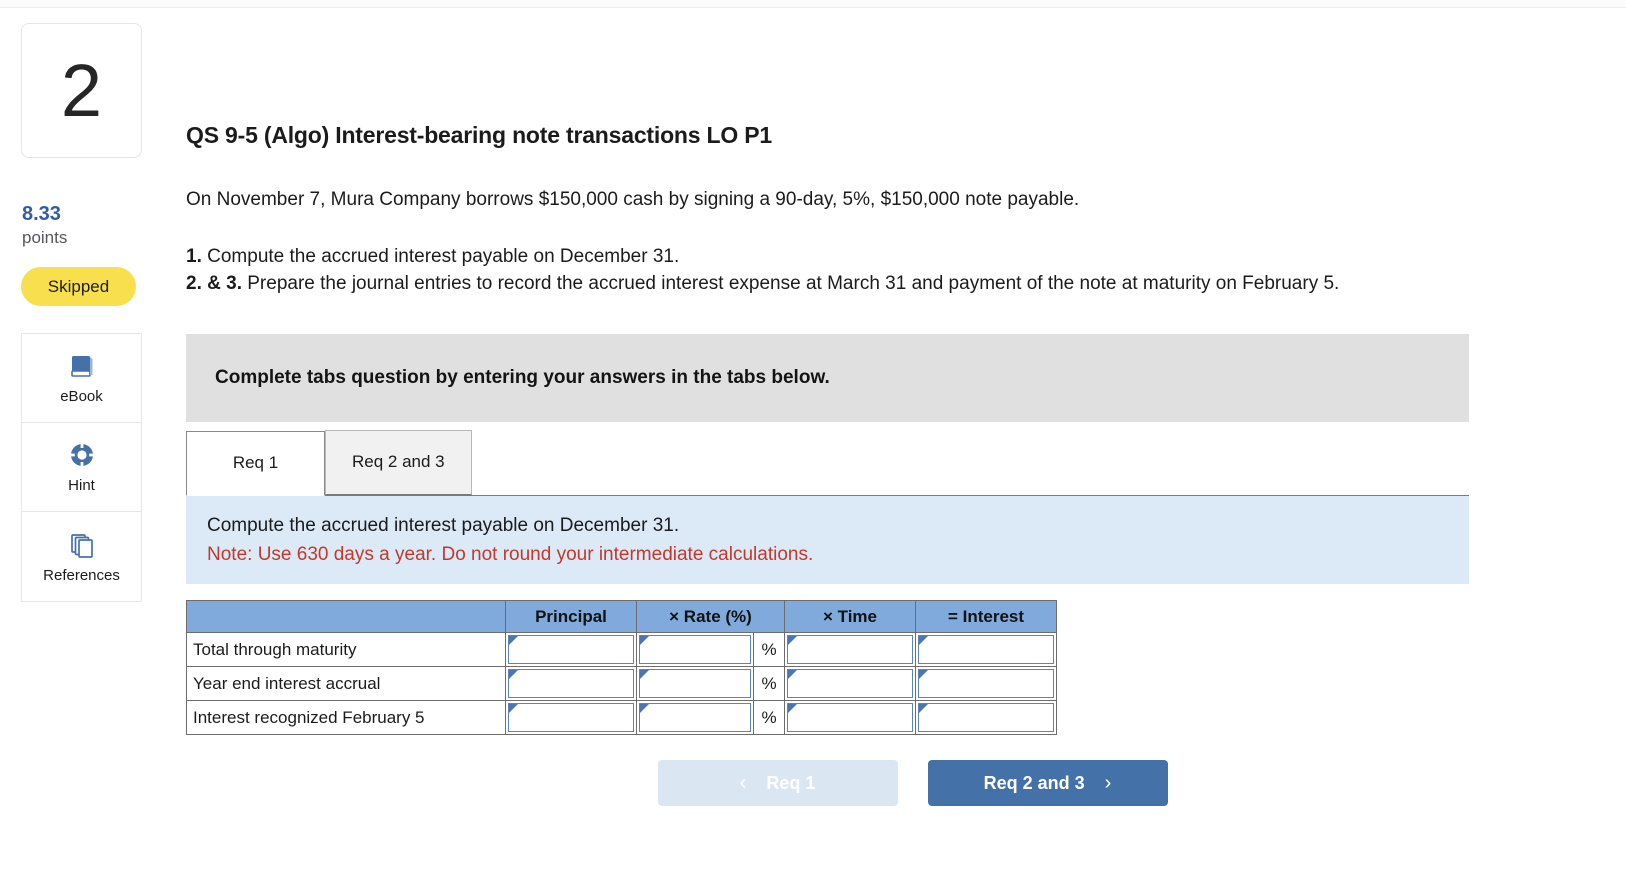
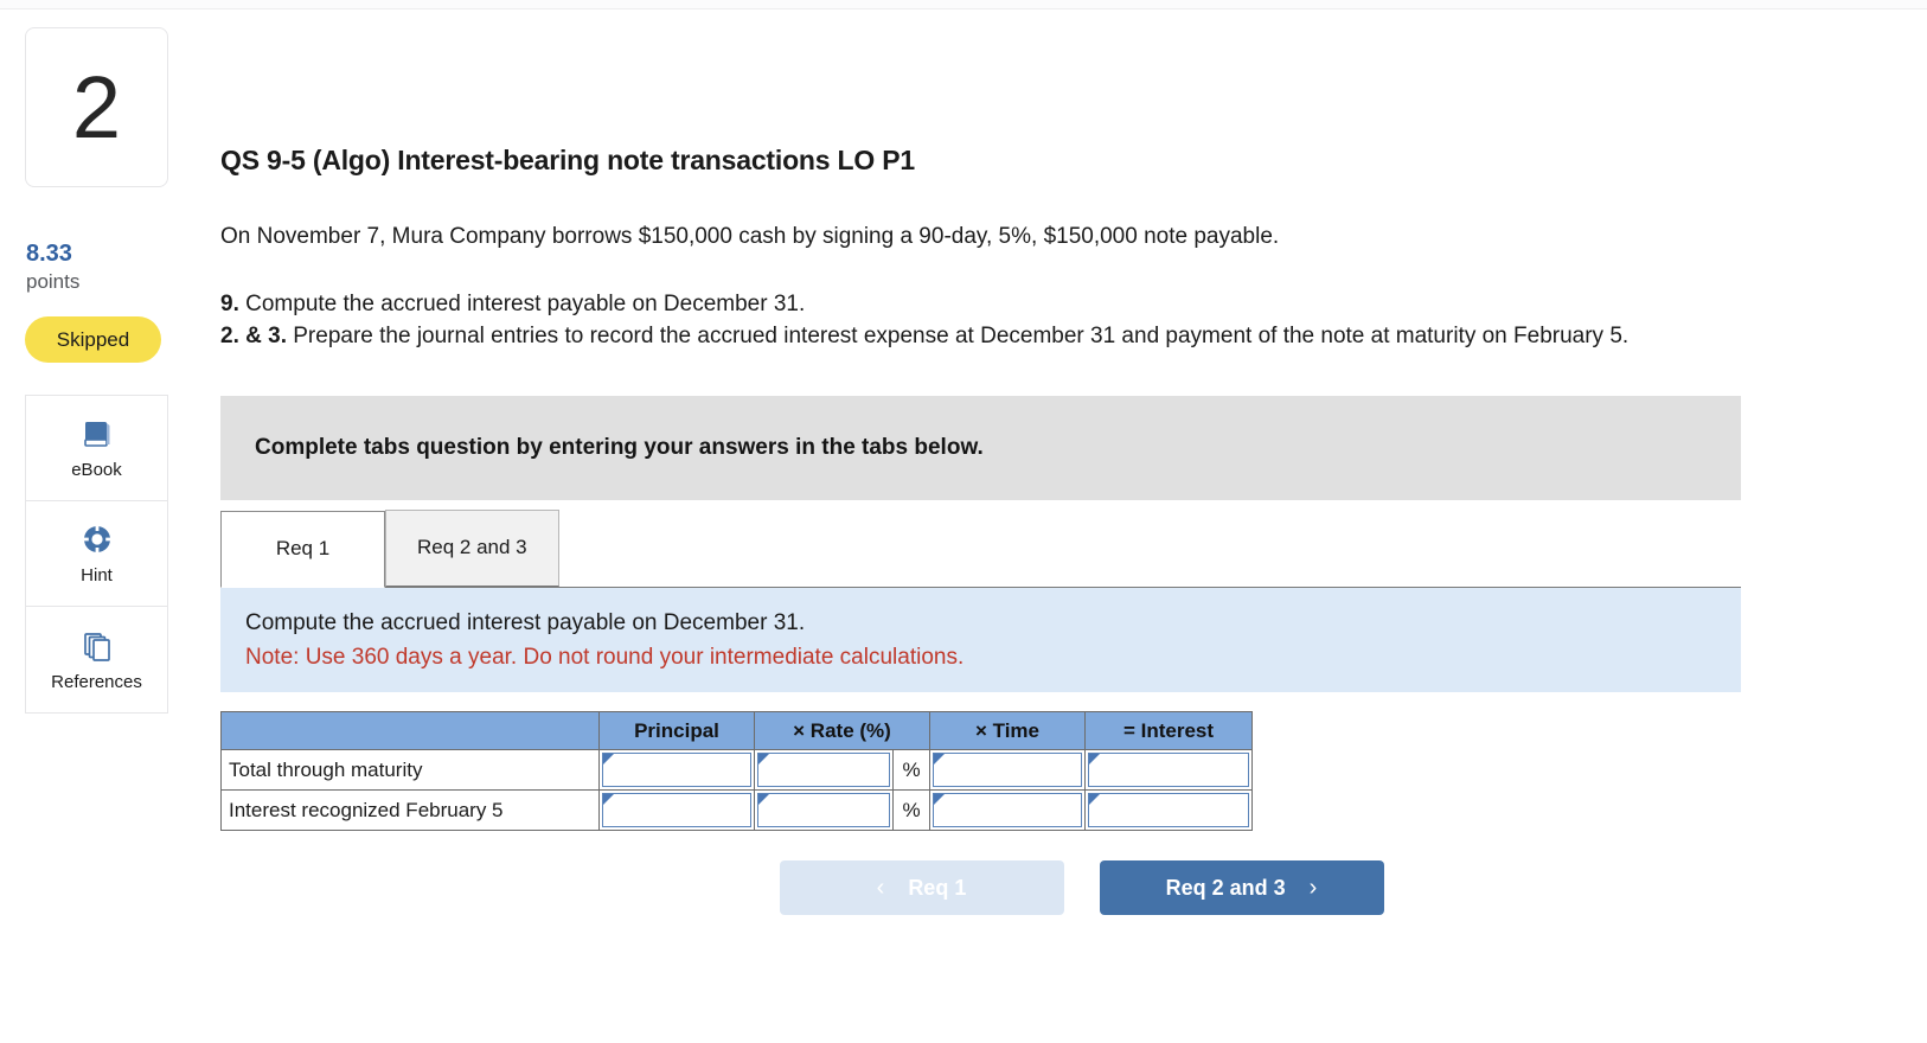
  2
  8.33
  points
  Skipped
  eBook
  Hint
  References
  QS 9-5 (Algo) Interest-bearing note transactions LO P1
  On November 7, Mura Company borrows $150,000 cash by signing a 90-day, 5%, $150,000 note payable.
- 1. Compute the accrued interest payable on December 31.
+ 9. Compute the accrued interest payable on December 31.
- 2. & 3. Prepare the journal entries to record the accrued interest expense at March 31 and payment of the note at maturity on February 5.
+ 2. & 3. Prepare the journal entries to record the accrued interest expense at December 31 and payment of the note at maturity on February 5.
  Complete tabs question by entering your answers in the tabs below.
  Req 1
  Req 2 and 3
  Compute the accrued interest payable on December 31.
- Note: Use 630 days a year. Do not round your intermediate calculations.
+ Note: Use 360 days a year. Do not round your intermediate calculations.
  	Principal	× Rate (%)	× Time	= Interest
  Total through maturity			%
- Year end interest accrual			%
  Interest recognized February 5			%
  ‹
  Req 1
  Req 2 and 3
  ›
